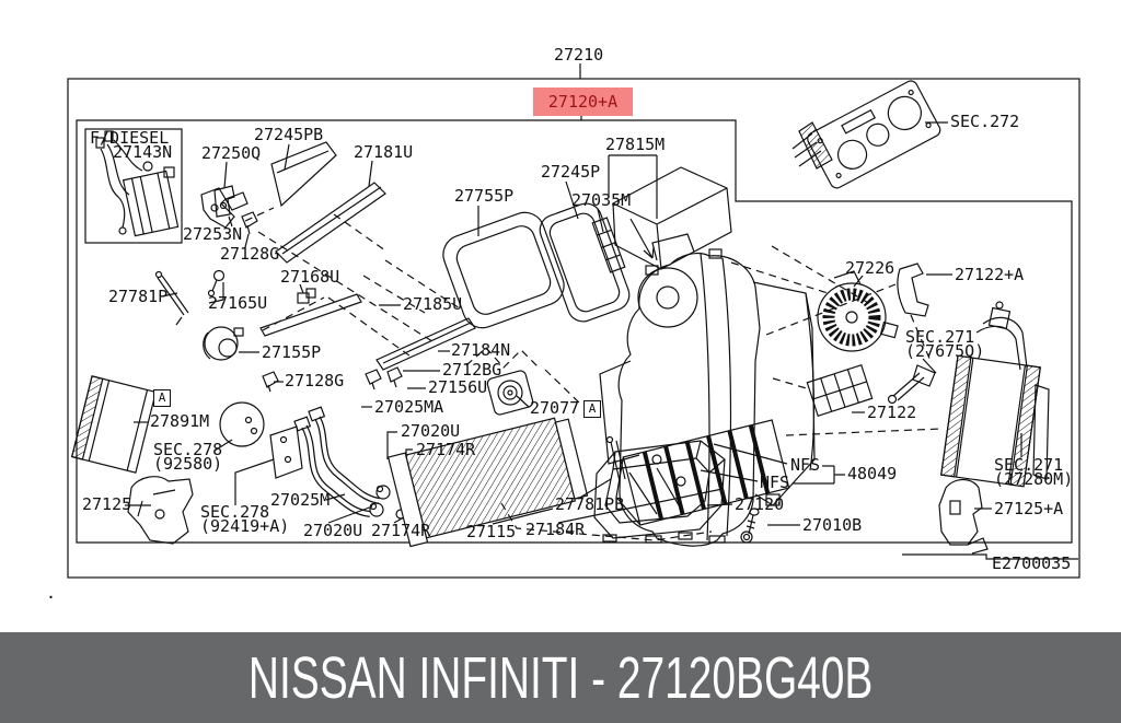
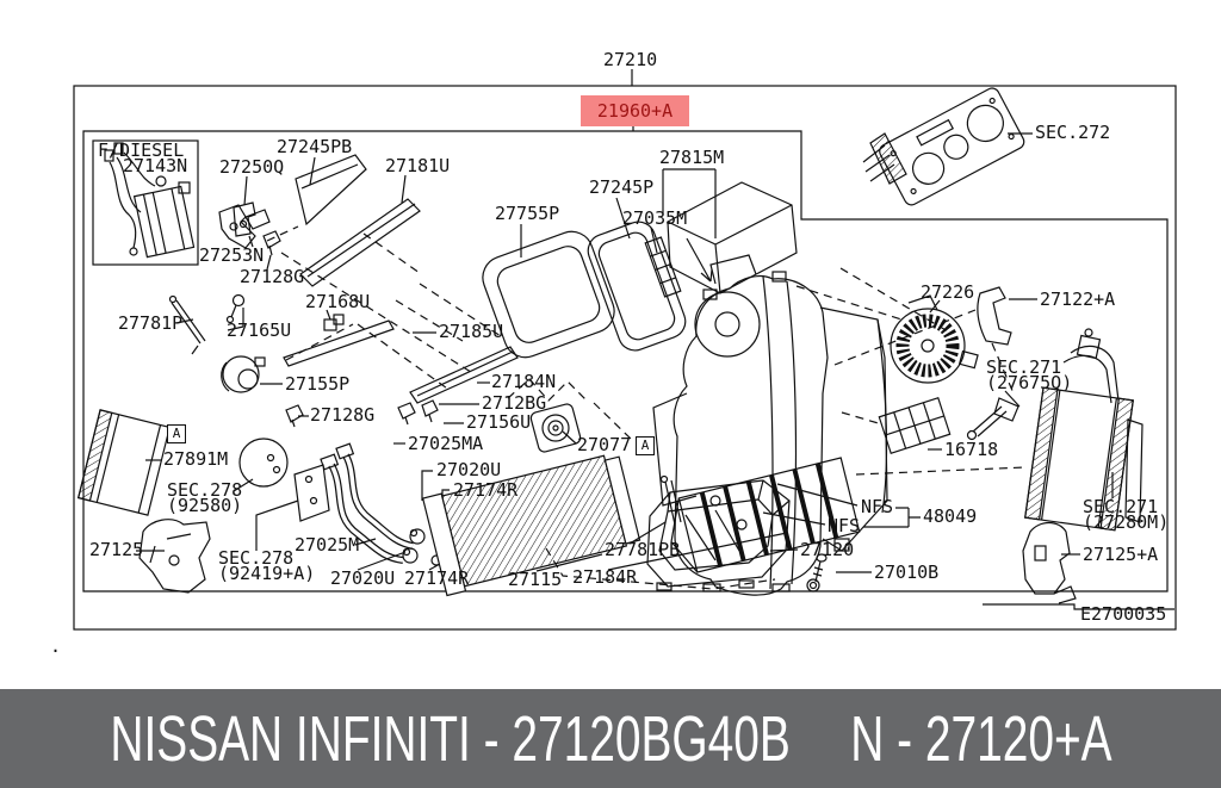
  27210
  F/DIESEL
  27143N
  27245PB
  27250Q
  27181U
  27253N
  27128G
  27755P
  27245P
  27035M
  27815M
  SEC.272
  27781P
  27165U
  27168U
  27155P
  27128G
  27185U
  27184N
  2712BG
  27156U
  27025MA
  27077
  A
  A
  27226
  27122+A
  SEC.271
  (27675Q)
- 27122
+ 16718
  27891M
  SEC.278
  (92580)
  27125
  SEC.278
  (92419+A)
  27025M
  27020U
  27174R
  27020U
  27174R
  27115
  27184R
  27781PB
  27120
  27010B
  NFS
  NFS
  48049
  SEC.271
  (27280M)
  27125+A
  E2700035
  .
- 27120+A
+ 21960+A
  NISSAN INFINITI - 27120BG40B
+ N - 27120+A
